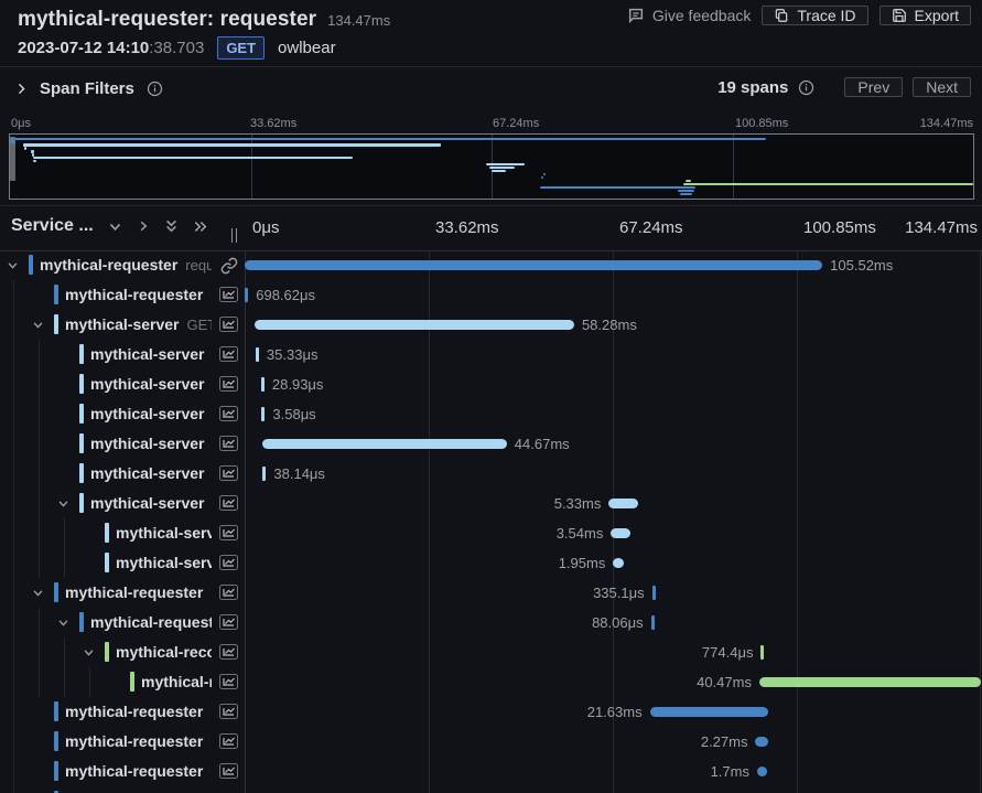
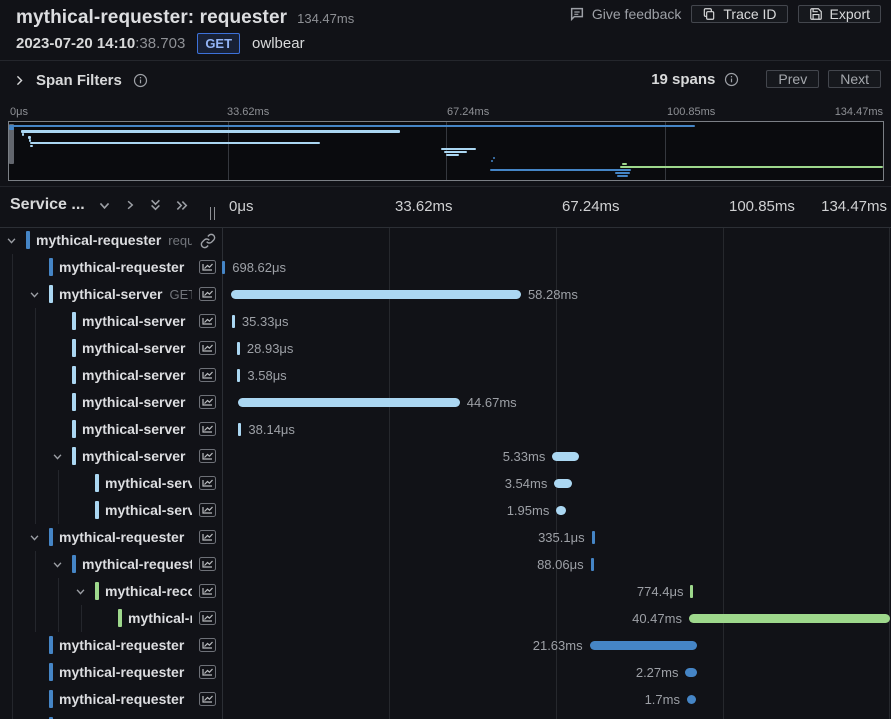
  mythical-requester: requester
  134.47ms
  Give feedback
  Trace ID
  Export
- 2023-07-12 14:10:38.703
+ 2023-07-20 14:10:38.703
  GET
  owlbear
  Span Filters
  19 spans
  Prev
  Next
  0μs
  33.62ms
  67.24ms
  100.85ms
  134.47ms
  Service ...
  0μs
  33.62ms
  67.24ms
  100.85ms
  134.47ms
  mythical-requester requ
- 105.52ms
  mythical-requester
  698.62μs
  mythical-server GE
  58.28ms
  mythical-server
  35.33μs
  mythical-server
  28.93μs
  mythical-server
  3.58μs
  mythical-server
  44.67ms
  mythical-server
  38.14μs
  mythical-server
  5.33ms
  mythical-serv
  3.54ms
  mythical-serv
  1.95ms
  mythical-requester
  335.1μs
  mythical-request
  88.06μs
  mythical-reco
  774.4μs
  40.47ms
  mythical-requester
  21.63ms
  mythical-requester
  2.27ms
  mythical-requester
  1.7ms
